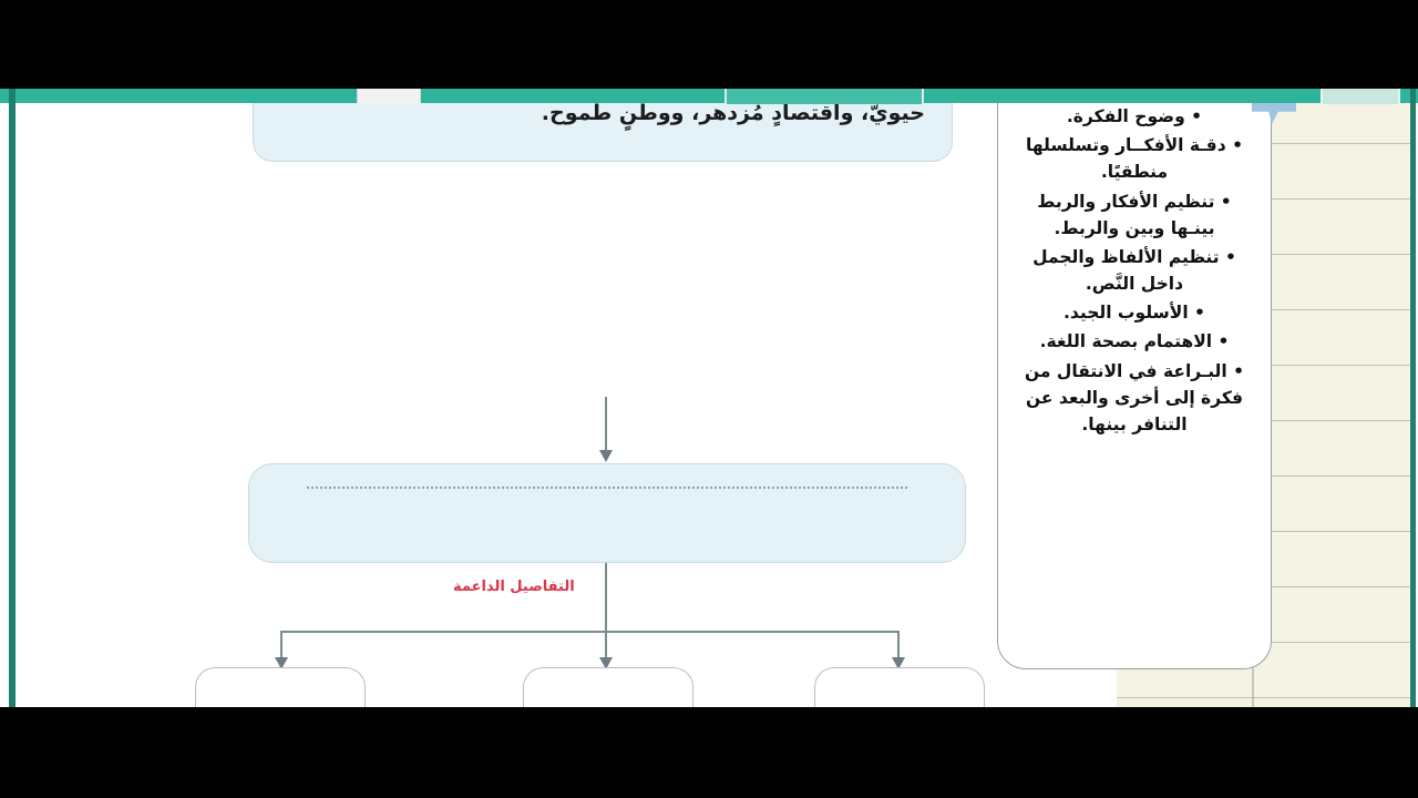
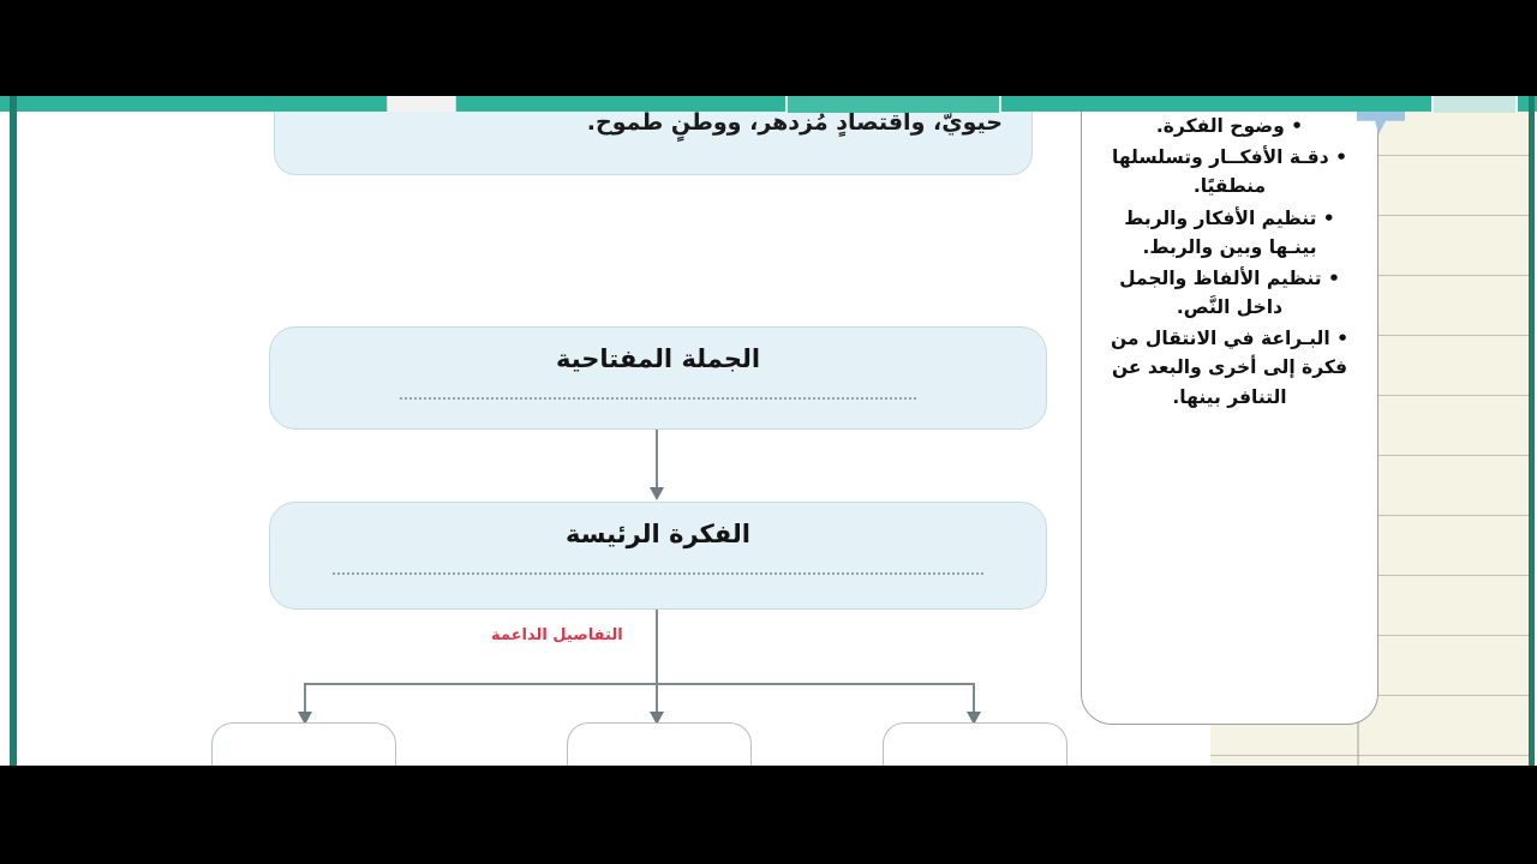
  حيويّ، واقتصادٍ مُزدهر، ووطنٍ طموح.
+ الجملة المفتاحية
+ الفكرة الرئيسة
  التفاصيل الداعمة
  وضوح الفكرة.
  دقـة الأفكــار وتسلسلها منطقيًا.
  تنظيم الأفكار والربط بينـها وبين والربط.
  تنظيم الألفاظ والجمل داخل النَّص.
- الأسلوب الجيد.
- الاهتمام بصحة اللغة.
  البـراعة في الانتقال من فكرة إلى أخرى والبعد عن التنافر بينها.
